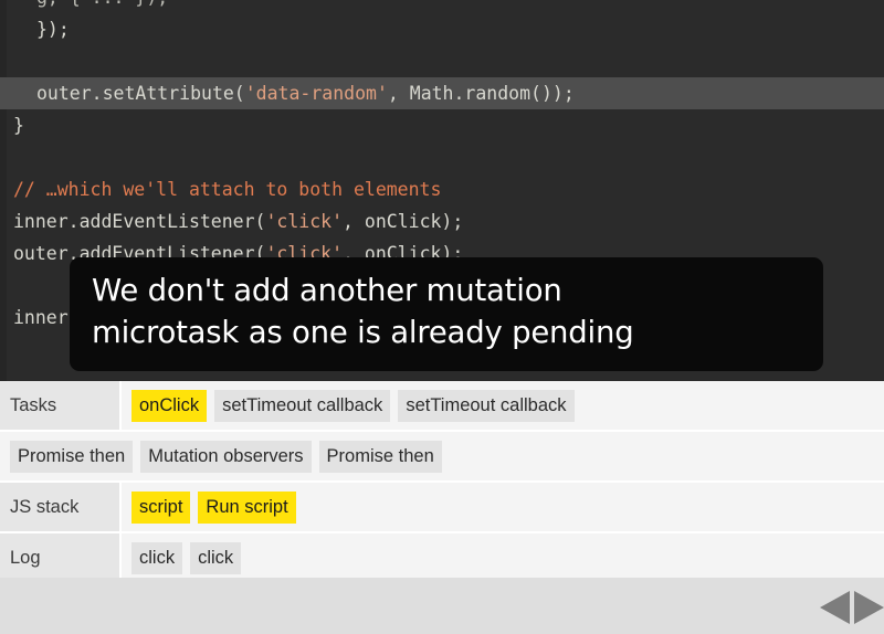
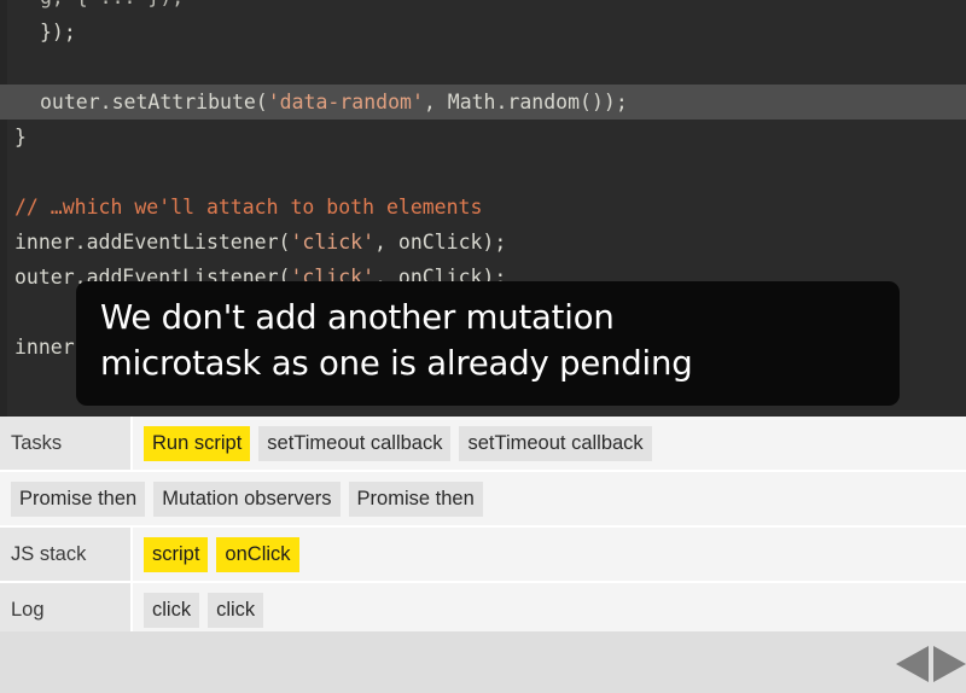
  });
  outer.setAttribute('data-random', Math.random());
  }
  // …which we'll attach to both elements
  inner.addEventListener('click', onClick);
  outer.addEventListener('click', onClick);
  We don't add another mutation
  microtask as one is already pending
  Tasks
- onClick
+ Run script
  setTimeout callback
  setTimeout callback
  Promise then
  Mutation observers
  Promise then
  JS stack
  script
- Run script
+ onClick
  Log
  click
  click
